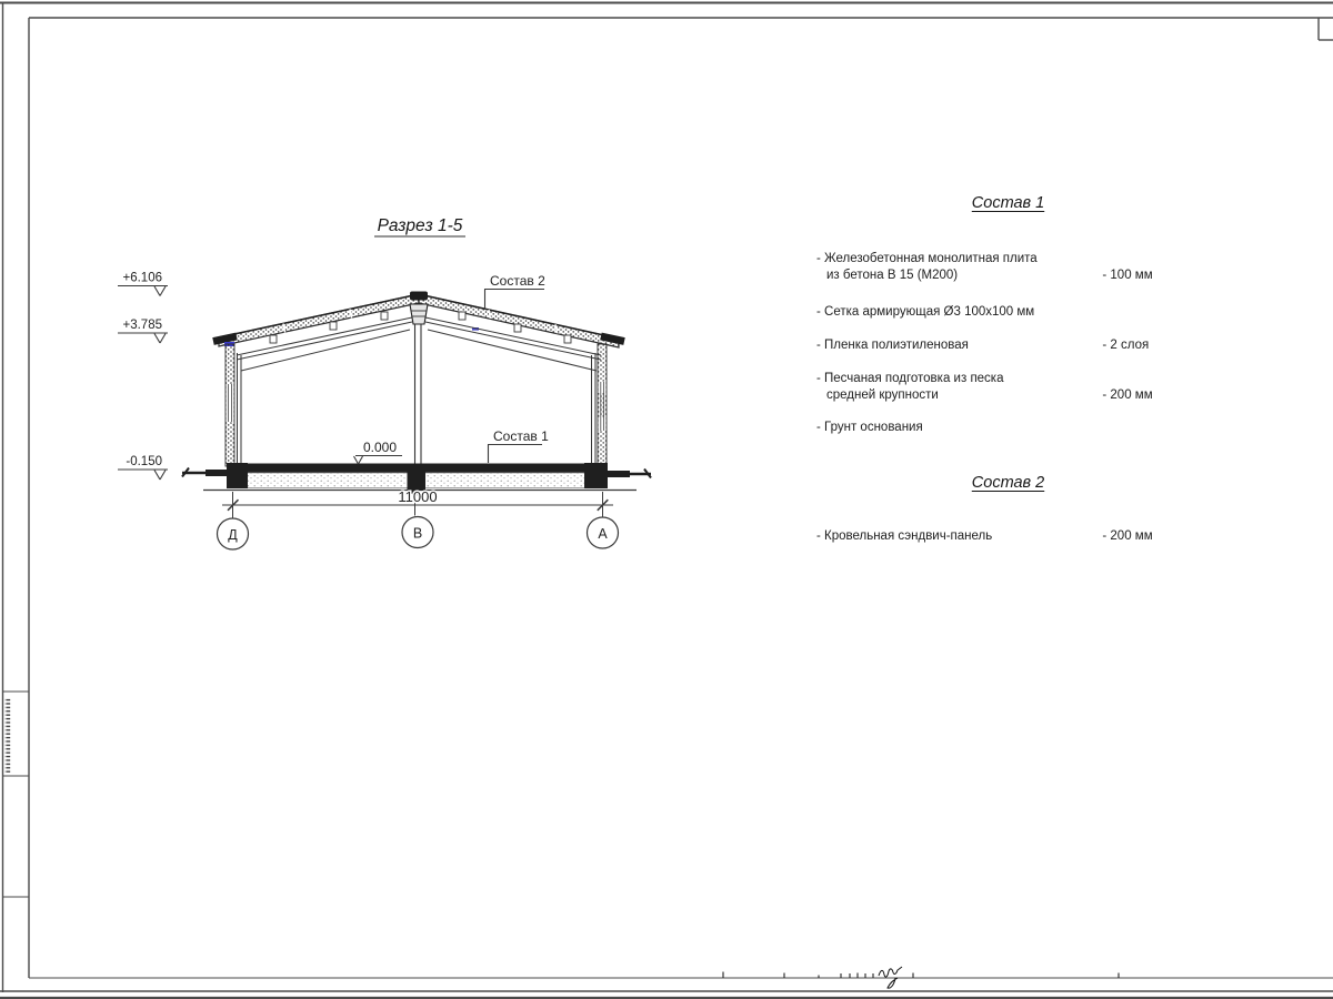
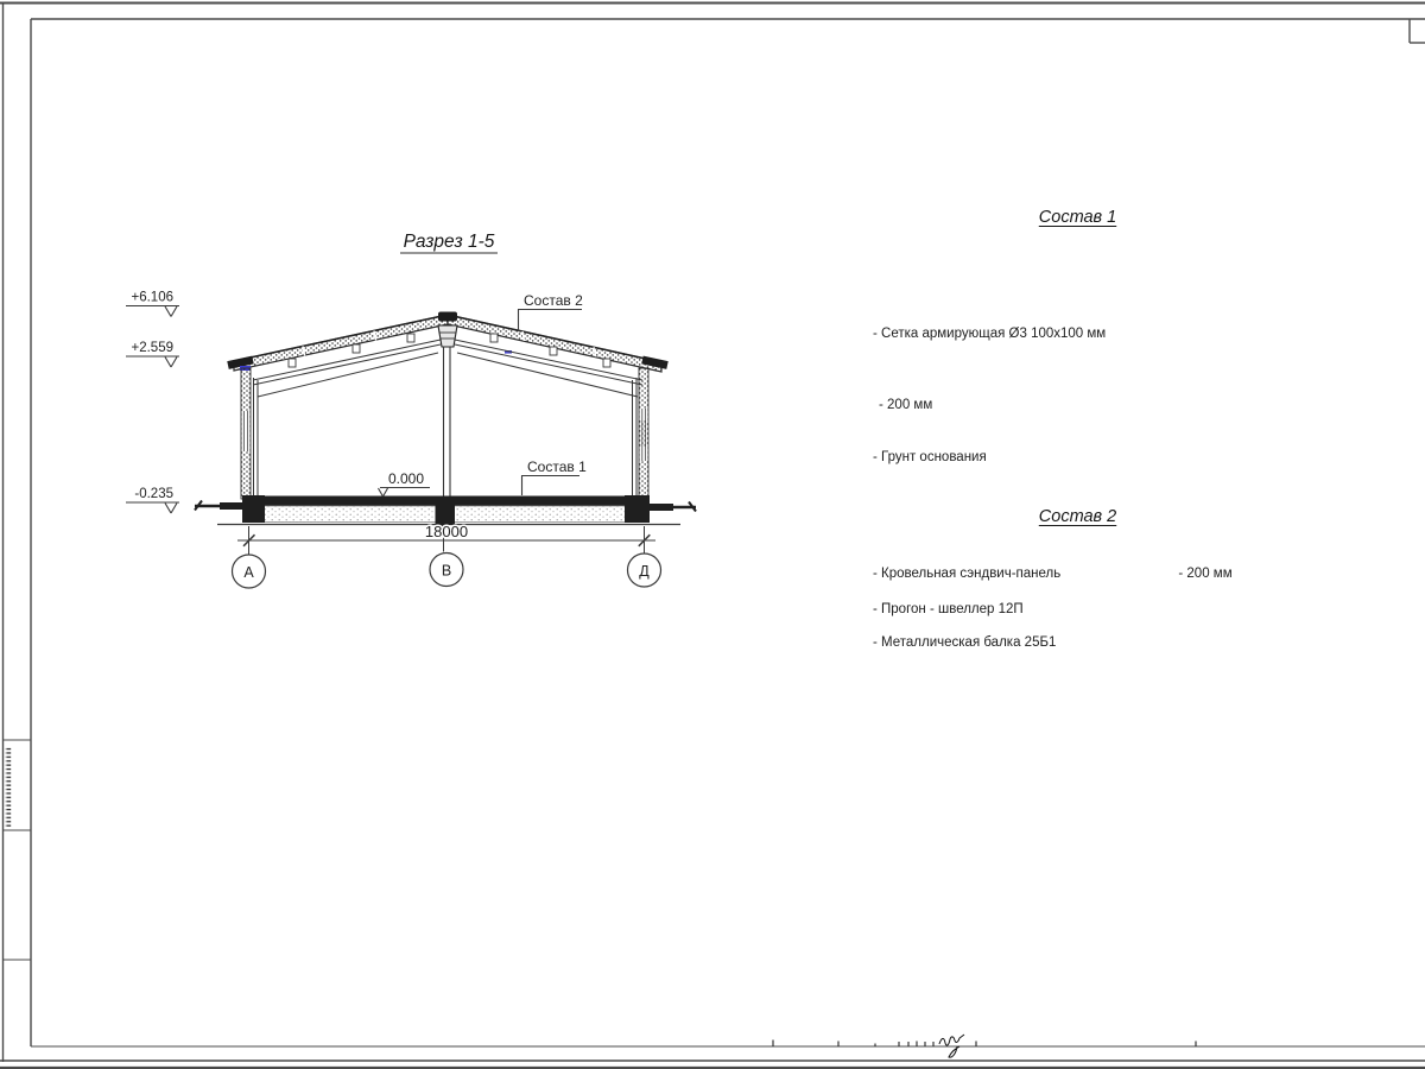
- Д
+ А
  В
- А
+ Д
- 11000
+ 18000
  +6.106
- +3.785
+ +2.559
- -0.150
+ -0.235
  0.000
  Состав 2
  Состав 1
  Разрез 1-5
  Состав 1
- - Железобетонная монолитная плита
- из бетона В 15 (М200)
- - 100 мм
  - Сетка армирующая Ø3 100х100 мм
- - Пленка полиэтиленовая
- - 2 слоя
- - Песчаная подготовка из песка
- средней крупности
  - 200 мм
  - Грунт основания
  Состав 2
  - Кровельная сэндвич-панель
  - 200 мм
+ - Прогон - швеллер 12П
+ - Металлическая балка 25Б1
